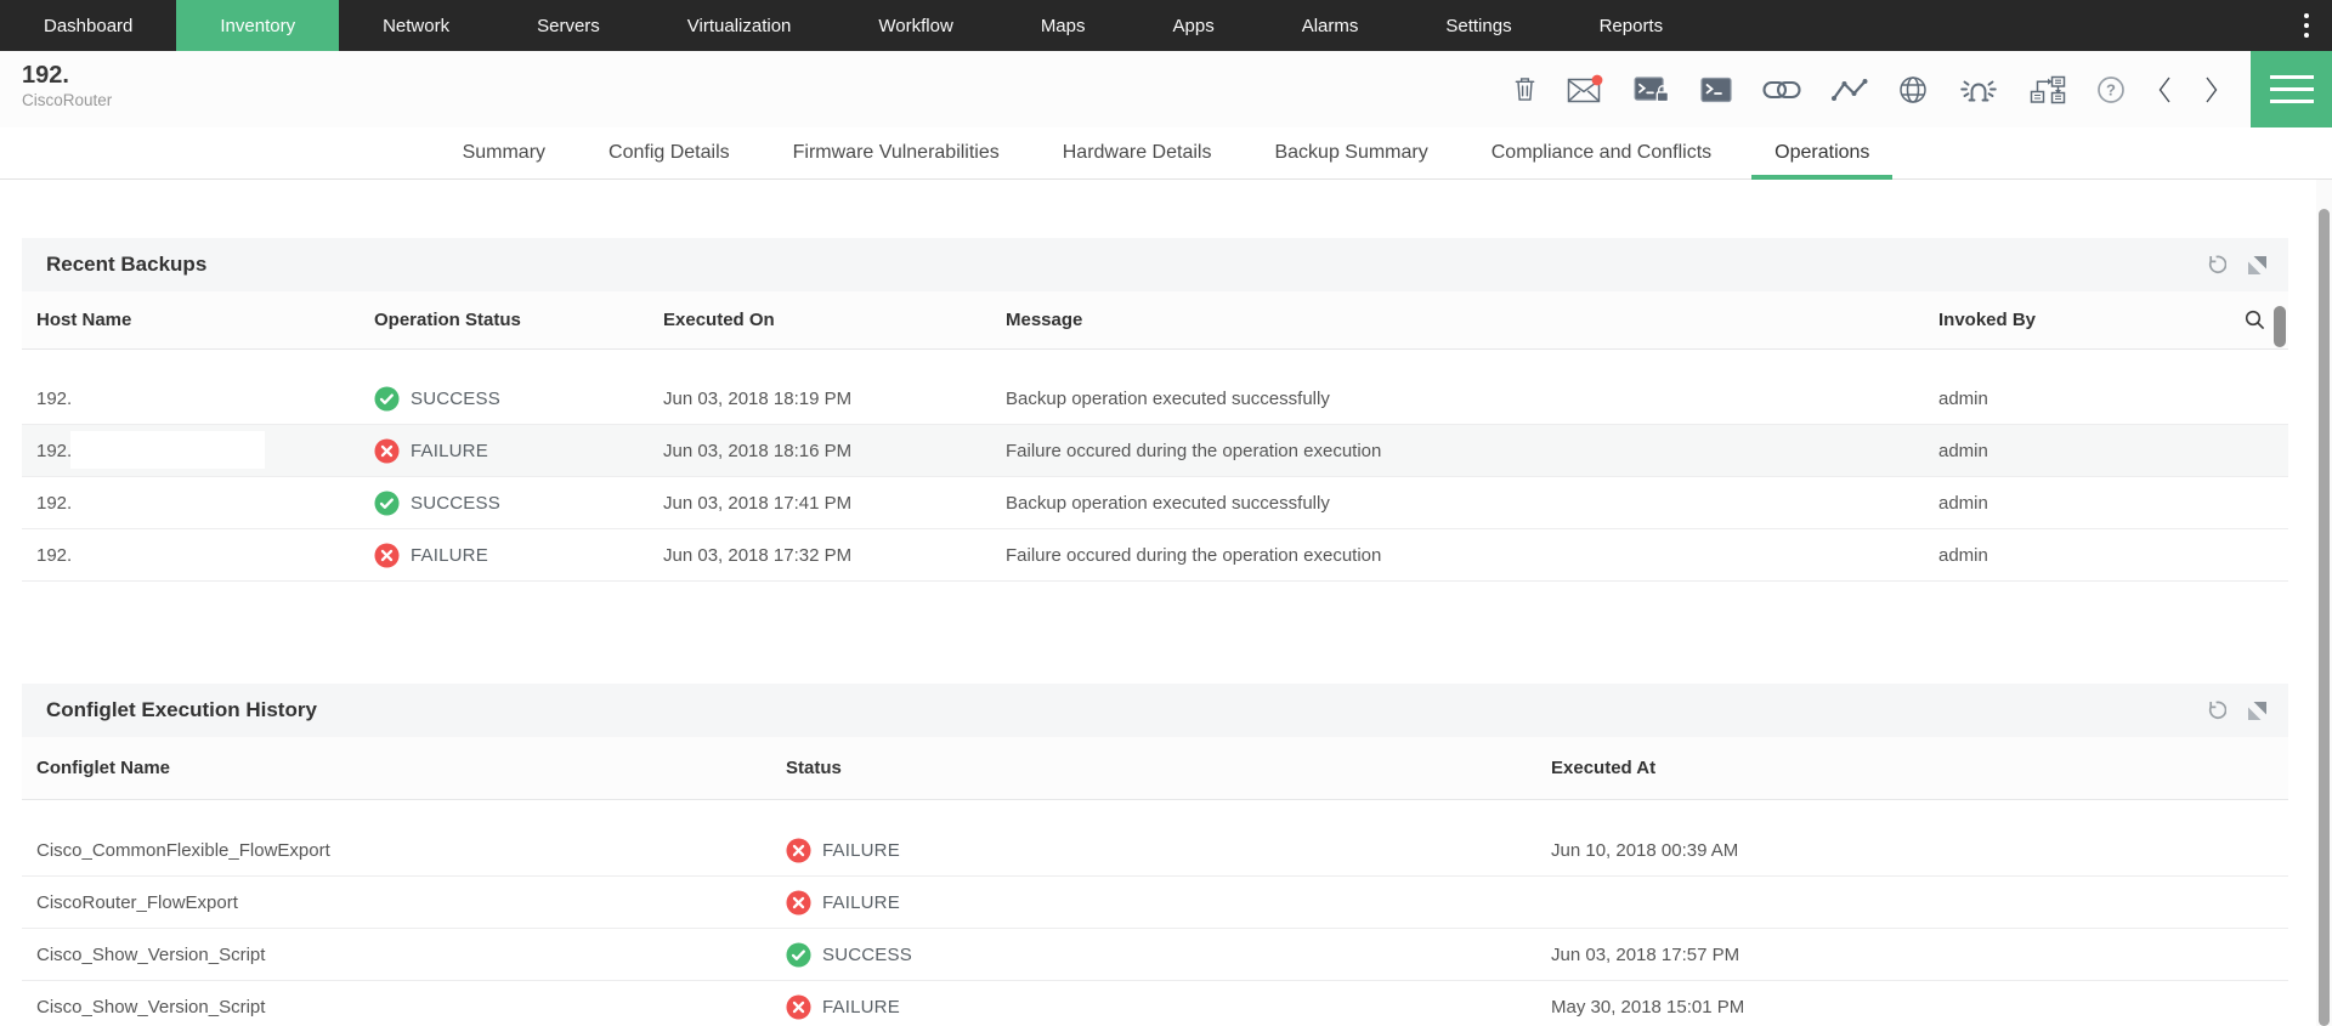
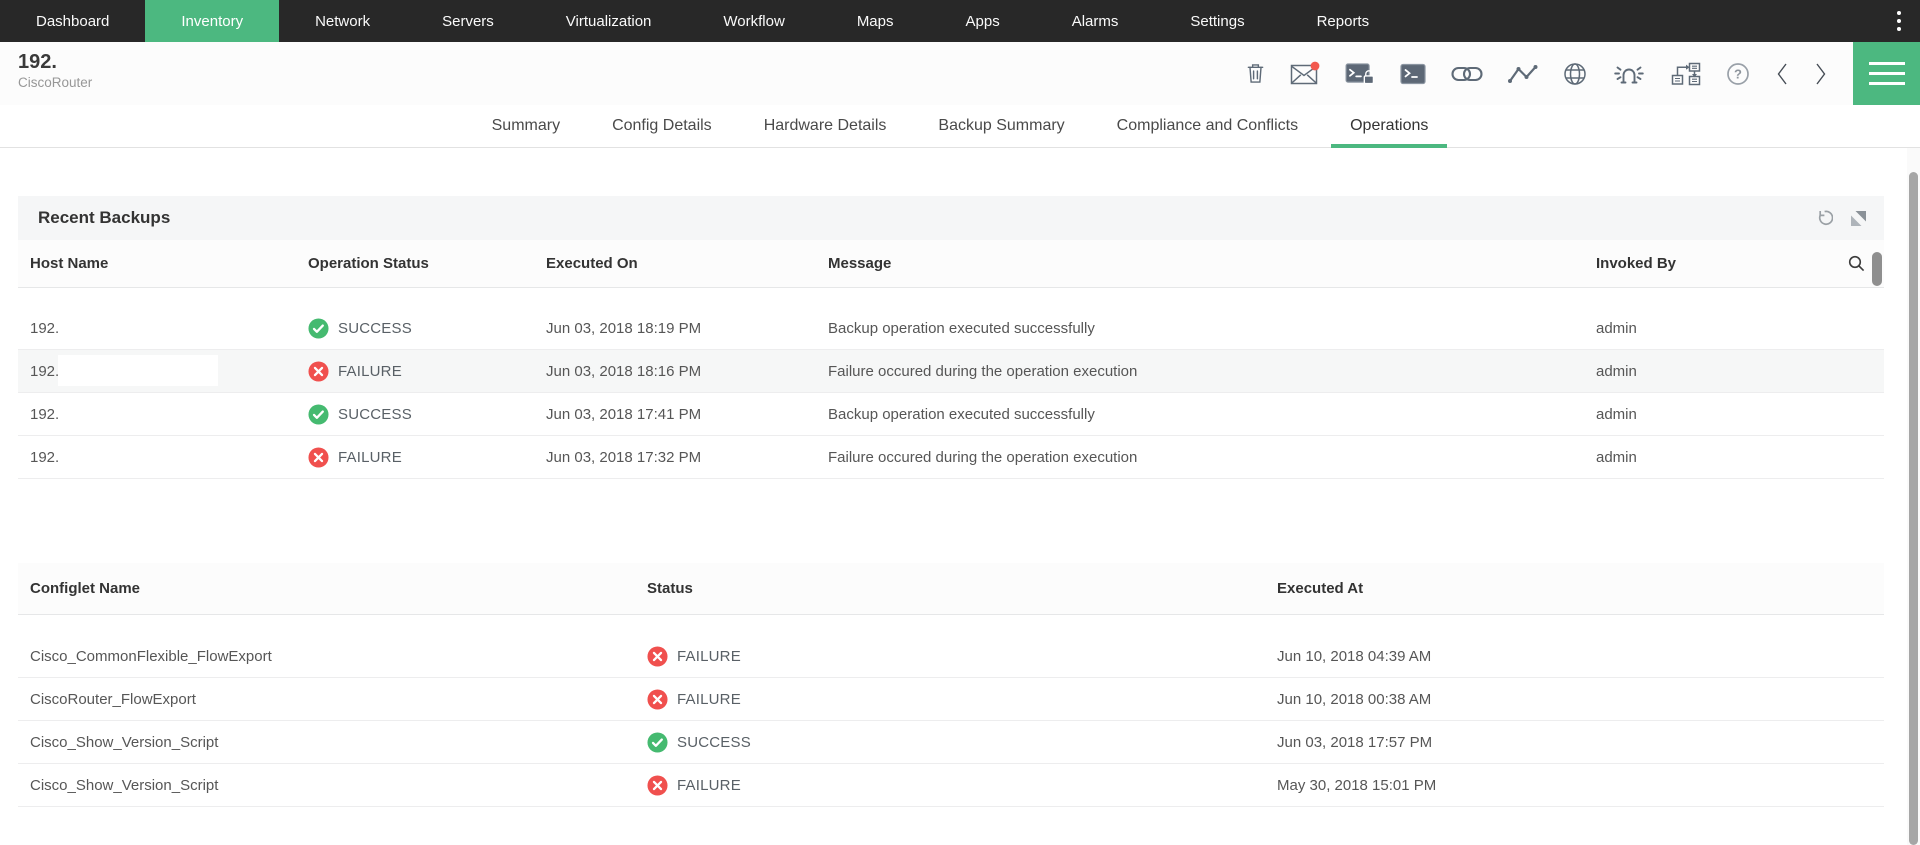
  Dashboard
  Inventory
  Network
  Servers
  Virtualization
  Workflow
  Maps
  Apps
  Alarms
  Settings
  Reports
  192.
  CiscoRouter
  ?
  Summary
  Config Details
- Firmware Vulnerabilities
  Hardware Details
  Backup Summary
  Compliance and Conflicts
  Operations
  Recent Backups
  Host Name
  Operation Status
  Executed On
  Message
  Invoked By
  192.
  SUCCESS
  Jun 03, 2018 18:19 PM
  Backup operation executed successfully
  admin
  192
  FAILURE
  Jun 03, 2018 18:16 PM
  Failure occured during the operation execution
  admin
  192.
  SUCCESS
  Jun 03, 2018 17:41 PM
  Backup operation executed successfully
  admin
  192.
  FAILURE
  Jun 03, 2018 17:32 PM
  Failure occured during the operation execution
  admin
- Configlet Execution History
  Configlet Name
  Status
  Executed At
  Cisco_CommonFlexible_FlowExport
  FAILURE
- Jun 10, 2018 00:39 AM
+ Jun 10, 2018 04:39 AM
  CiscoRouter_FlowExport
  FAILURE
+ Jun 10, 2018 00:38 AM
  Cisco_Show_Version_Script
  SUCCESS
  Jun 03, 2018 17:57 PM
  Cisco_Show_Version_Script
  FAILURE
  May 30, 2018 15:01 PM
